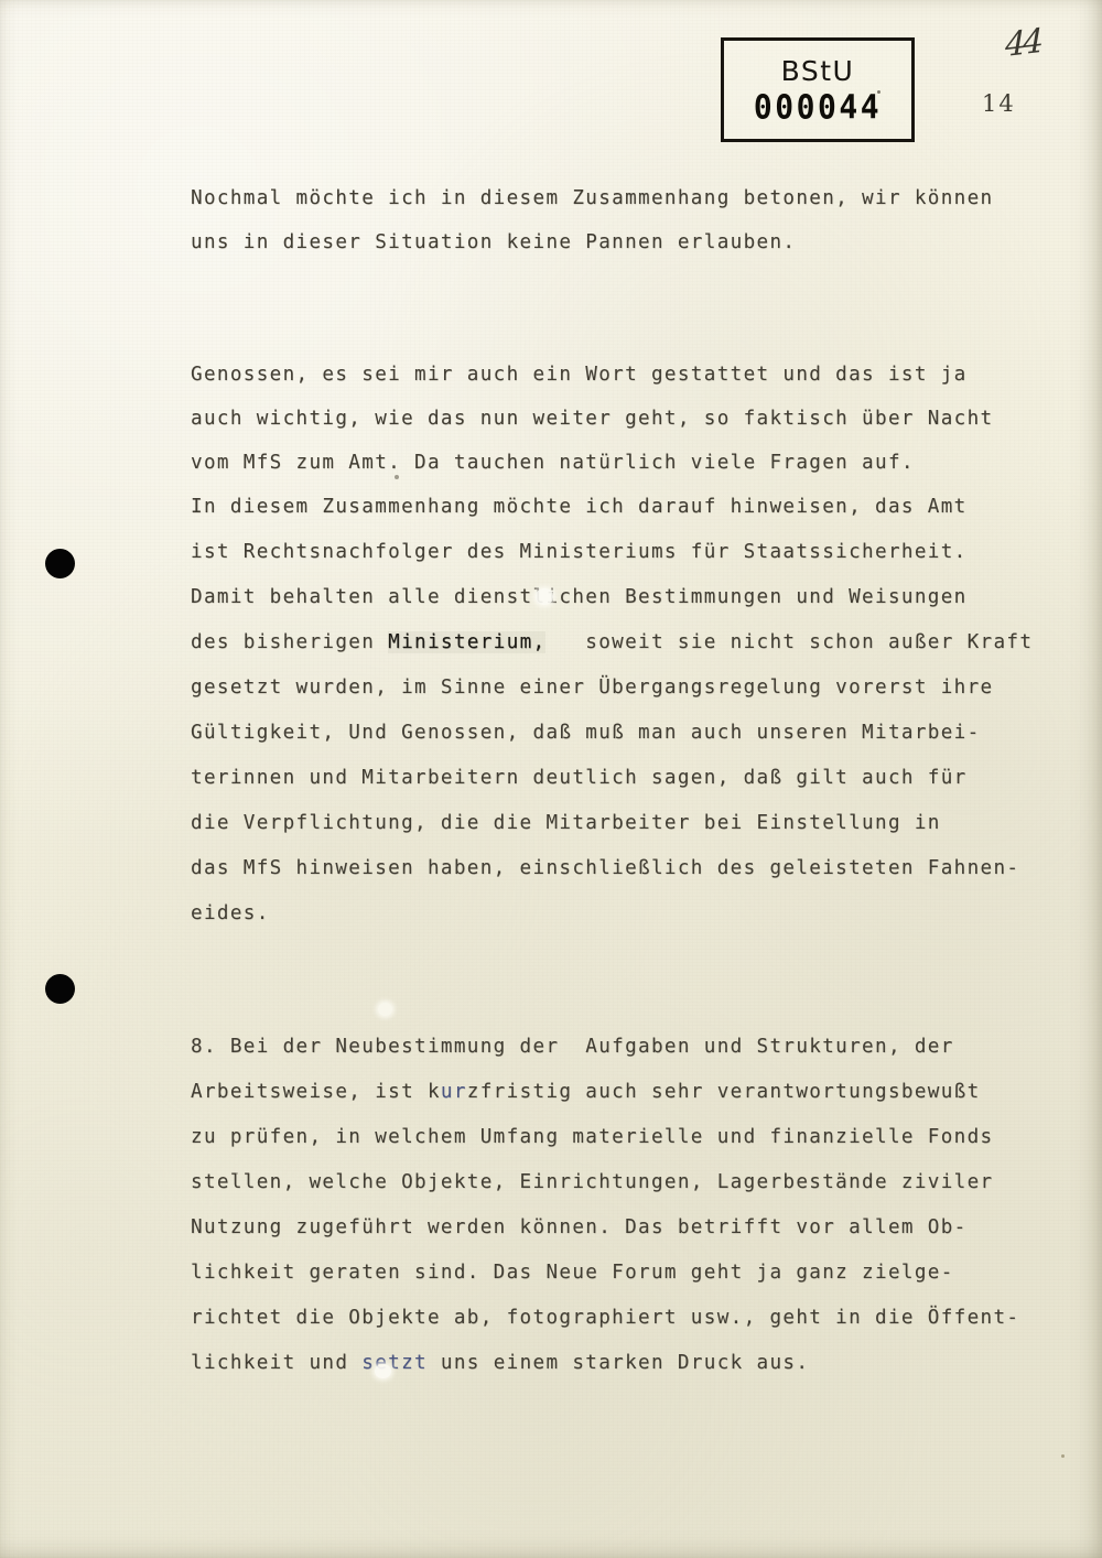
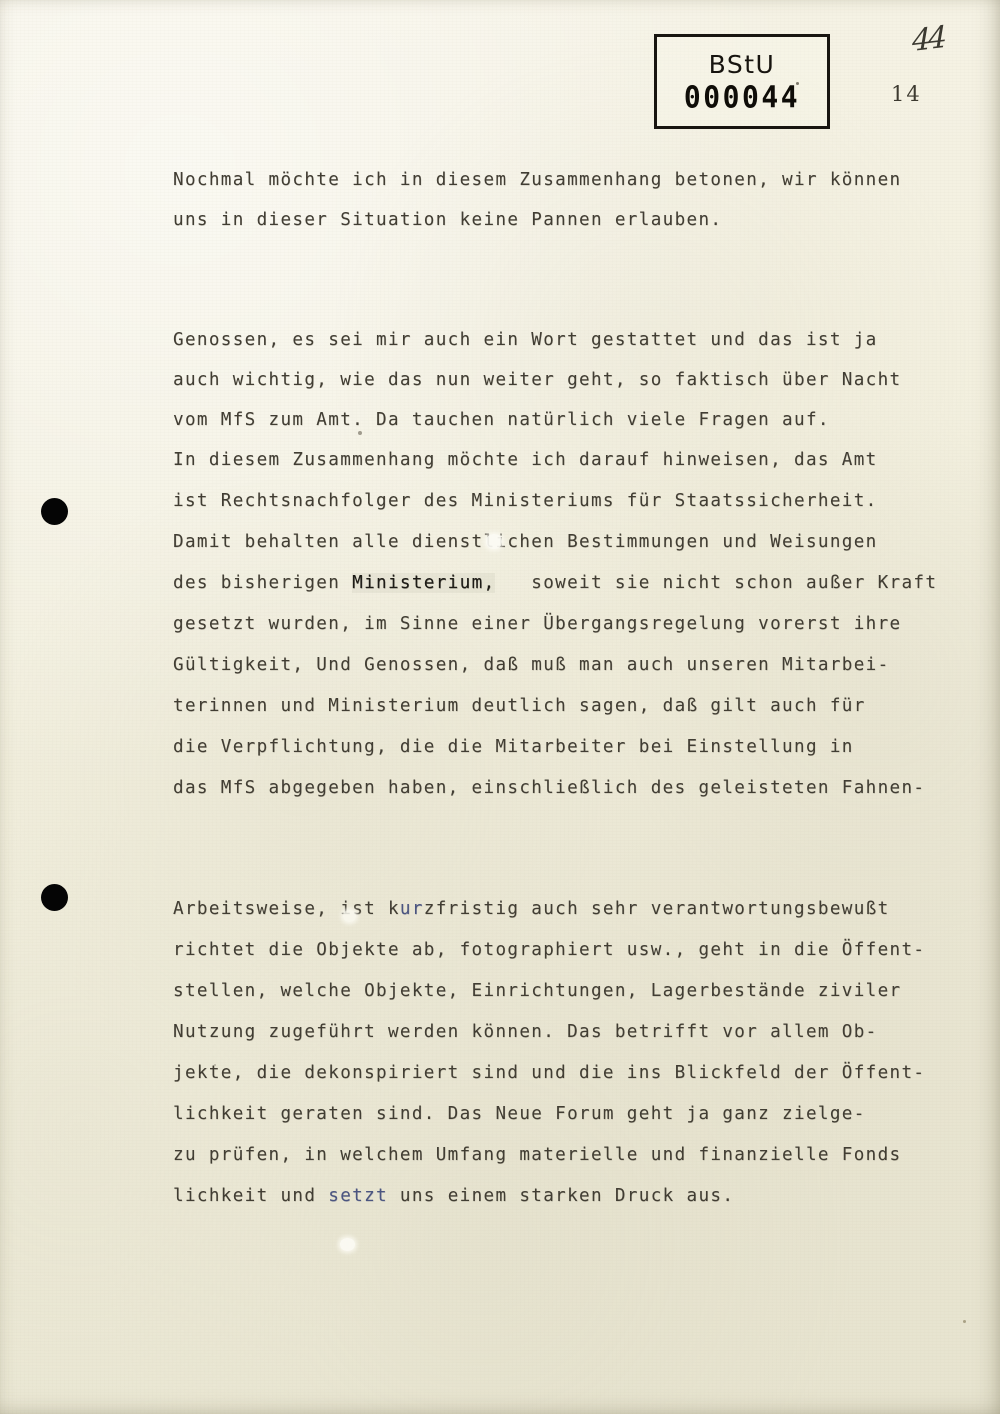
  BStU
  000044
  14
  Nochmal möchte ich in diesem Zusammenhang betonen, wir können
  uns in dieser Situation keine Pannen erlauben.
  Genossen, es sei mir auch ein Wort gestattet und das ist ja
  auch wichtig, wie das nun weiter geht, so faktisch über Nacht
  vom MfS zum Amt. Da tauchen natürlich viele Fragen auf.
  In diesem Zusammenhang möchte ich darauf hinweisen, das Amt
  ist Rechtsnachfolger des Ministeriums für Staatssicherheit.
  Damit behalten alle dienstchen Bestimmungen und Weisungen
  des bisherigen Ministerium, soweit sie nicht schon außer Kraft
  gesetzt wurden, im Sinne einer Übergangsregelung vorerst ihre
  Gültigkeit, Und Genossen, daß muß man auch unseren Mitarbei-
- terinnen und Mitarbeitern deutlich sagen, daß gilt auch für
+ terinnen und Ministerium deutlich sagen, daß gilt auch für
  die Verpflichtung, die die Mitarbeiter bei Einstellung in
- das MfS hinweisen haben, einschließlich des geleisteten Fahnen-
+ das MfS abgegeben haben, einschließlich des geleisteten Fahnen-
- eides.
- 8. Bei der Neubestimmung der Aufgaben und Strukturen, der
  Arbeitsweise, ist kurzfristig auch sehr verantwortungsbewußt
- zu prüfen, in welchem Umfang materielle und finanzielle Fonds
+ richtet die Objekte ab, fotographiert usw., geht in die Öffent-
  stellen, welche Objekte, Einrichtungen, Lagerbestände ziviler
  Nutzung zugeführt werden können. Das betrifft vor allem Ob-
+ jekte, die dekonspiriert sind und die ins Blickfeld der Öffent-
  lichkeit geraten sind. Das Neue Forum geht ja ganz zielge-
- richtet die Objekte ab, fotographiert usw., geht in die Öffent-
+ zu prüfen, in welchem Umfang materielle und finanzielle Fonds
  lichkeit und setzt uns einem starken Druck aus.
